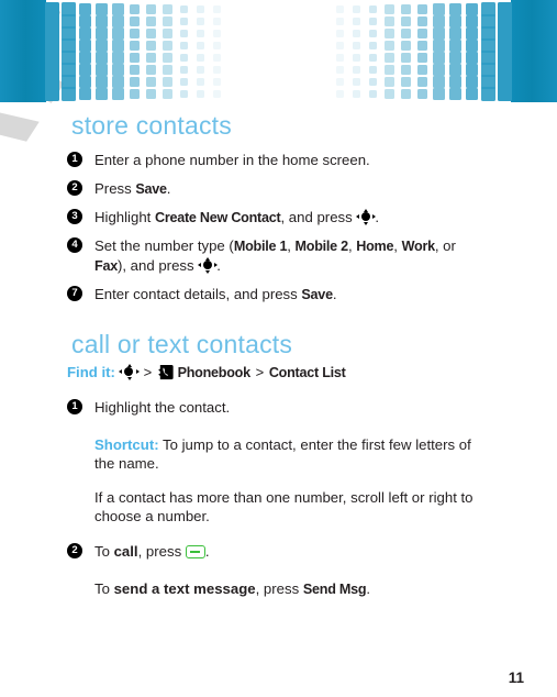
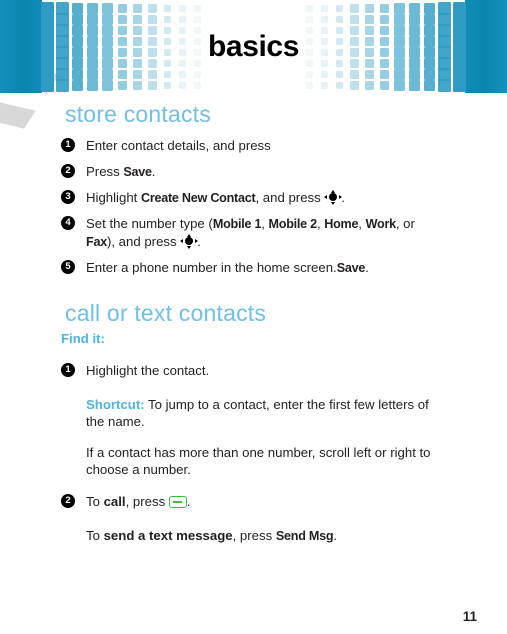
+ basics
  store contacts
  call or text contacts
  Find it:
- > Phonebook > Contact List
  1
- Enter a phone number in the home screen.
+ Enter contact details, and press
  2
  Press Save.
  3
  Highlight Create New Contact, and press .
  4
  Set the number type (Mobile 1, Mobile 2, Home, Work, or Fax), and press .
- 7
+ 5
- Enter contact details, and press Save.
+ Enter a phone number in the home screen.Save.
  1
  Highlight the contact.
  Shortcut: To jump to a contact, enter the first few letters of the name.
  If a contact has more than one number, scroll left or right to choose a number.
  2
  To call, press .
  To send a text message, press Send Msg.
  11
